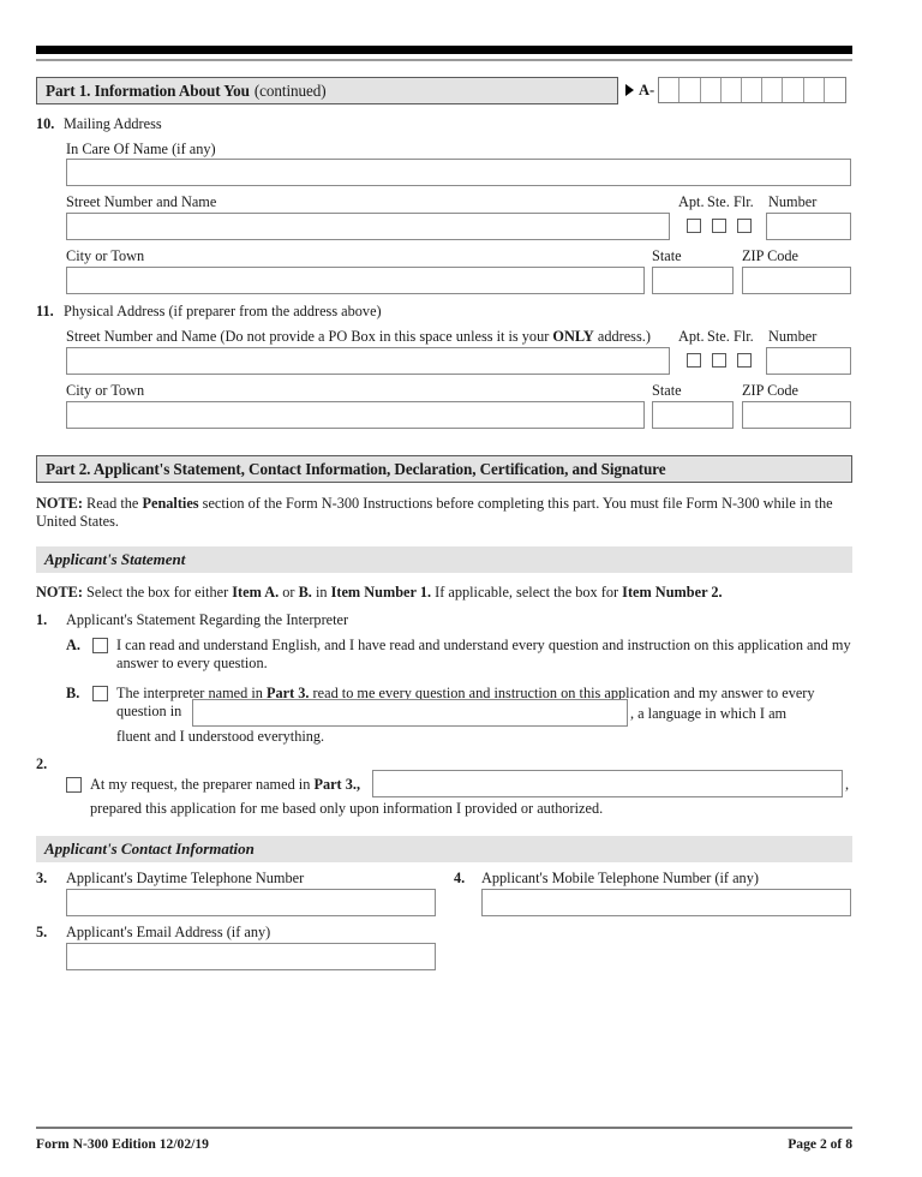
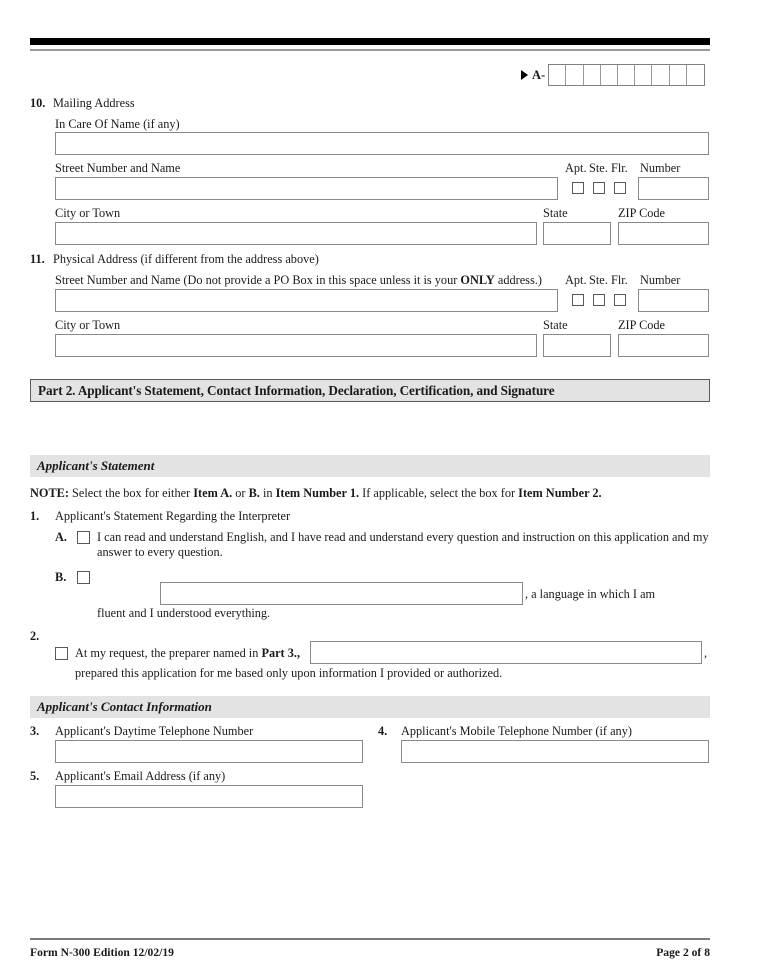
- Part 1. Information About You
- (continued)
  A-
  10.
  Mailing Address
  In Care Of Name (if any)
  Street Number and Name
  Apt.
  Ste.
  Flr.
  Number
  City or Town
  State
  ZIP Code
  11.
- Physical Address (if preparer from the address above)
+ Physical Address (if different from the address above)
  Street Number and Name (Do not provide a PO Box in this space unless it is your ONLY address.)
  Apt.
  Ste.
  Flr.
  Number
  City or Town
  State
  ZIP Code
  Part 2. Applicant's Statement, Contact Information, Declaration, Certification, and Signature
- NOTE: Read the Penalties section of the Form N-300 Instructions before completing this part. You must file Form N-300 while in the United States.
  Applicant's Statement
  NOTE: Select the box for either Item A. or B. in Item Number 1. If applicable, select the box for Item Number 2.
  1.
  Applicant's Statement Regarding the Interpreter
  A.
  I can read and understand English, and I have read and understand every question and instruction on this application and my answer to every question.
  B.
- The interpreter named in Part 3. read to me every question and instruction on this application and my answer to every question in
  , a language in which I am
  fluent and I understood everything.
  2.
  At my request, the preparer named in Part 3.,
  ,
  prepared this application for me based only upon information I provided or authorized.
  Applicant's Contact Information
  3.
  Applicant's Daytime Telephone Number
  4.
  Applicant's Mobile Telephone Number (if any)
  5.
  Applicant's Email Address (if any)
  Form N-300 Edition 12/02/19
  Page 2 of 8
